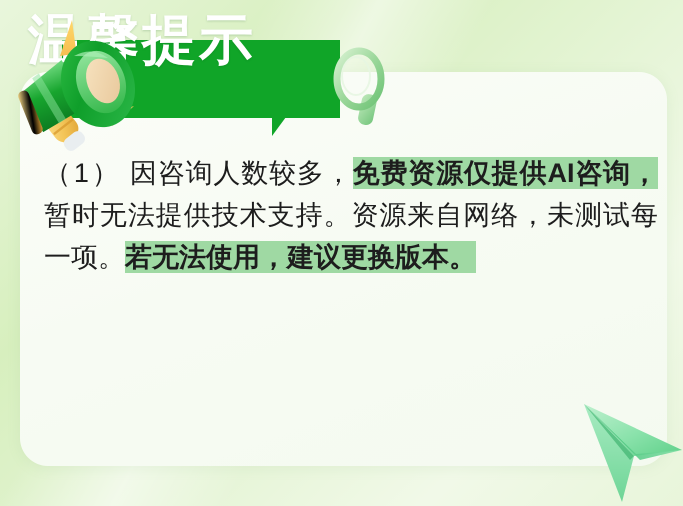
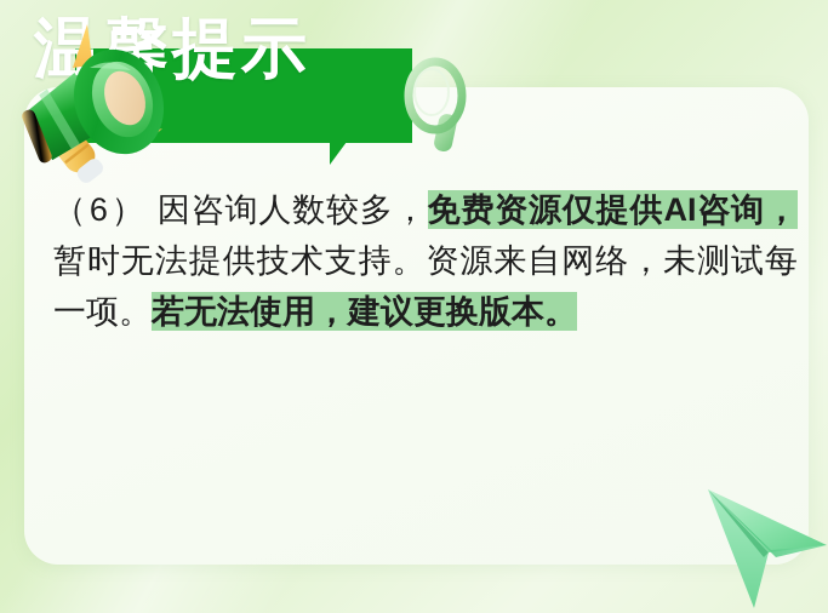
  温馨提示
- （1） 因咨询人数较多，免费资源仅提供AI咨询，暂时无法提供技术支持。资源来自网络，未测试每一项。若无法使用，建议更换版本。
+ （6） 因咨询人数较多，免费资源仅提供AI咨询，暂时无法提供技术支持。资源来自网络，未测试每一项。若无法使用，建议更换版本。
